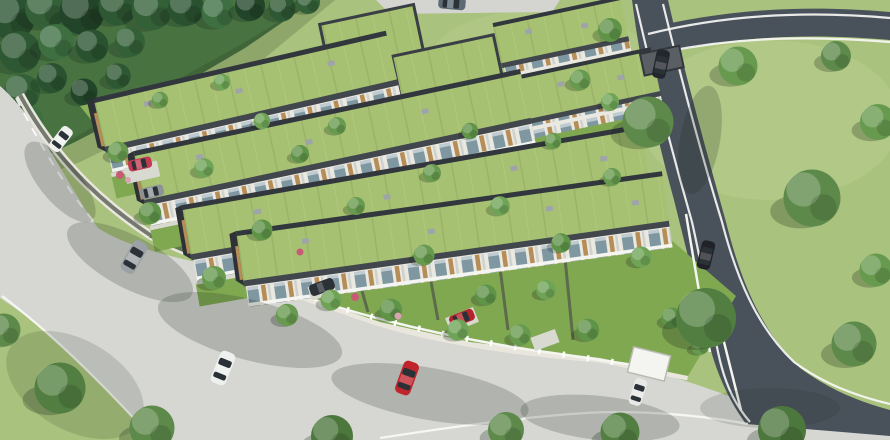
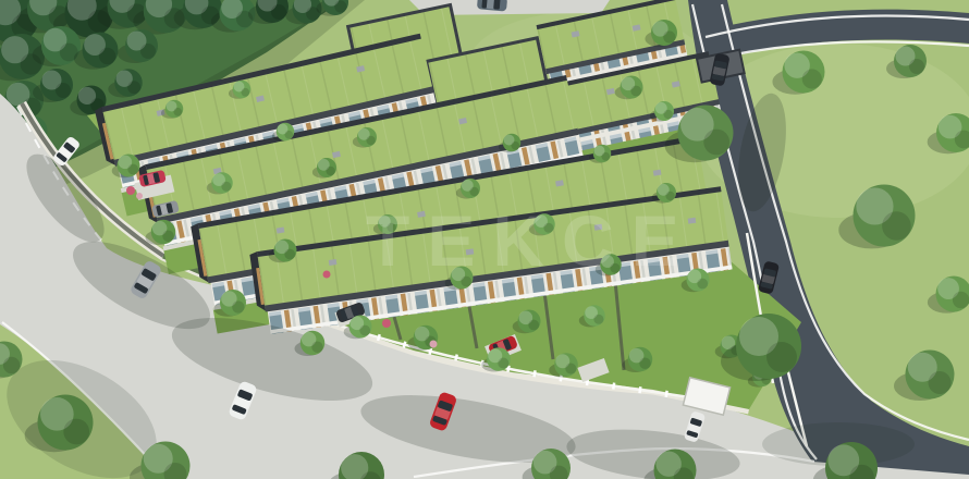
+ TEKCE
